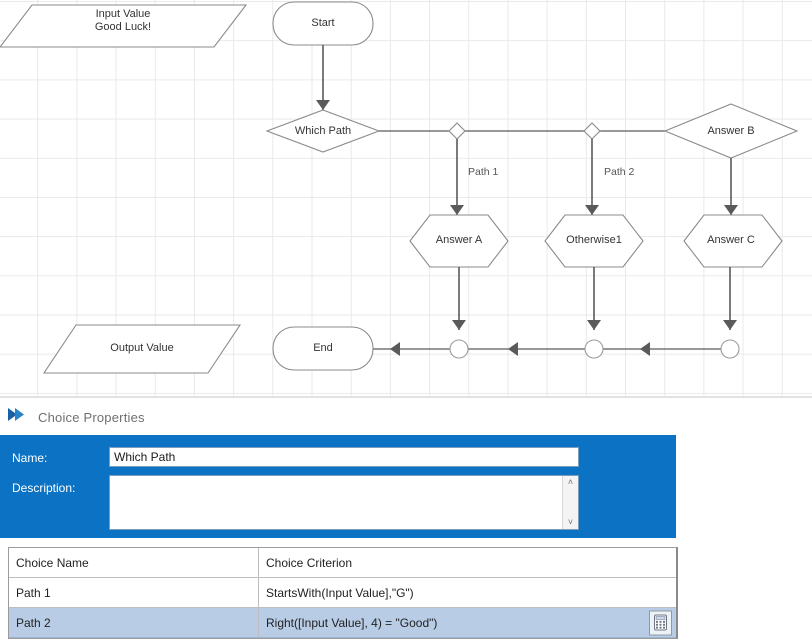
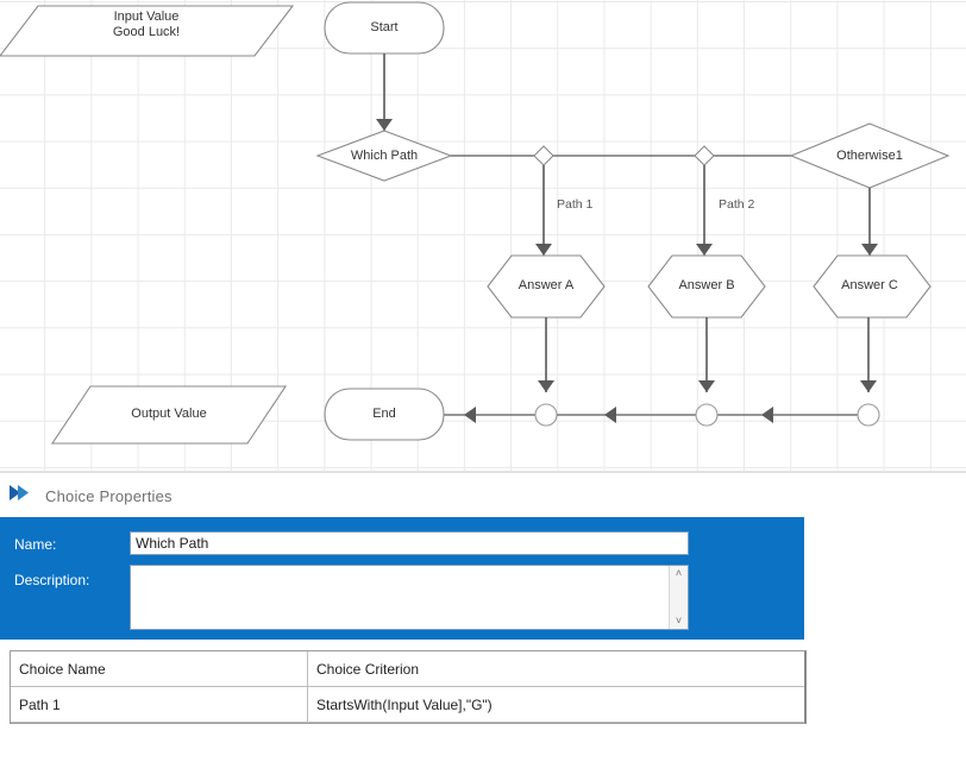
  Input Value
  Good Luck!
  Start
  Which Path
- Answer B
+ Otherwise1
  Answer A
- Otherwise1
+ Answer B
  Answer C
  Output Value
  End
  Path 1
  Path 2
  Choice Properties
  Name:
  Which Path
  Description:
  ˄
  ˅
  Choice Name	Choice Criterion
  Path 1	StartsWith(Input Value],"G")
- Path 2	Right([Input Value], 4) = "Good")
